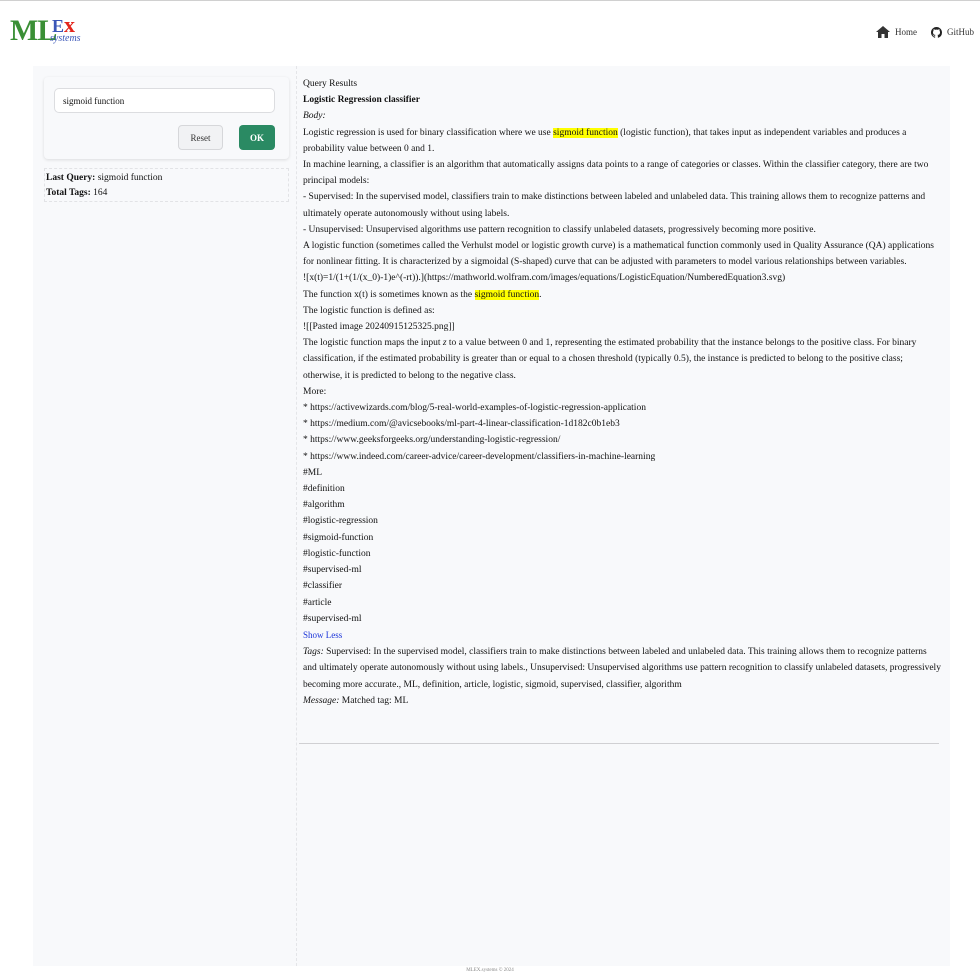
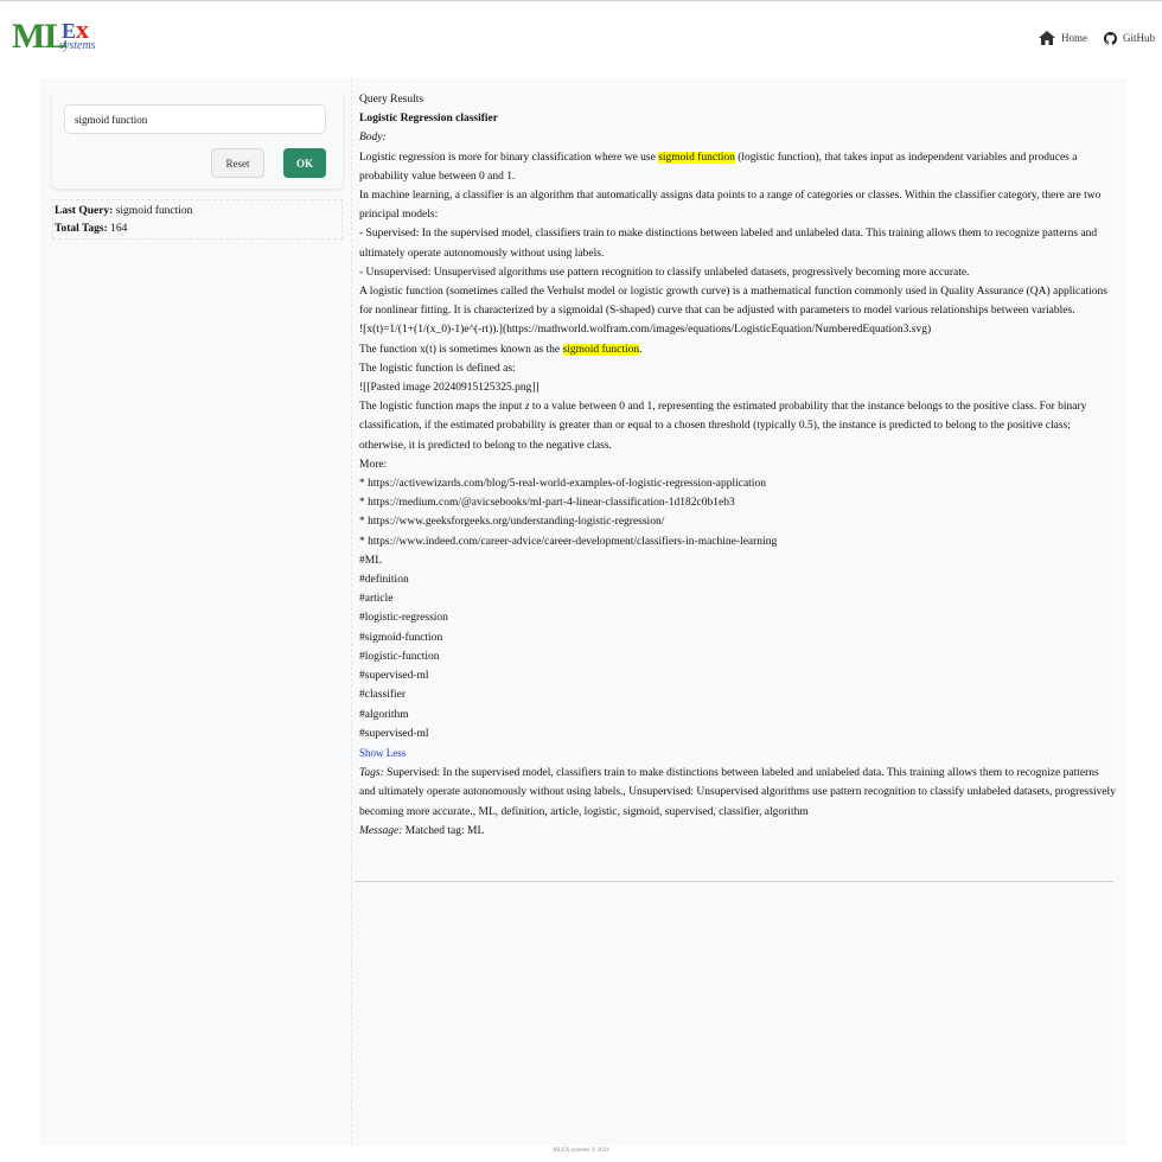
  ML
  E
  x
  systems
  Home
  GitHub
  sigmoid function
  Reset
  OK
  Last Query: sigmoid function
  Total Tags: 164
  Query Results
  Logistic Regression classifier
  Body:
- Logistic regression is used for binary classification where we use sigmoid function (logistic function), that takes input as independent variables and produces a probability value between 0 and 1.
+ Logistic regression is more for binary classification where we use sigmoid function (logistic function), that takes input as independent variables and produces a probability value between 0 and 1.
  In machine learning, a classifier is an algorithm that automatically assigns data points to a range of categories or classes. Within the classifier category, there are two principal models:
  - Supervised: In the supervised model, classifiers train to make distinctions between labeled and unlabeled data. This training allows them to recognize patterns and ultimately operate autonomously without using labels.
- - Unsupervised: Unsupervised algorithms use pattern recognition to classify unlabeled datasets, progressively becoming more positive.
+ - Unsupervised: Unsupervised algorithms use pattern recognition to classify unlabeled datasets, progressively becoming more accurate.
  A logistic function (sometimes called the Verhulst model or logistic growth curve) is a mathematical function commonly used in Quality Assurance (QA) applications for nonlinear fitting. It is characterized by a sigmoidal (S-shaped) curve that can be adjusted with parameters to model various relationships between variables.
  ![x(t)=1/(1+(1/(x_0)-1)e^(-rt)).](https://mathworld.wolfram.com/images/equations/LogisticEquation/NumberedEquation3.svg)
  The function x(t) is sometimes known as the sigmoid function.
  The logistic function is defined as:
  ![[Pasted image 20240915125325.png]]
  The logistic function maps the input z to a value between 0 and 1, representing the estimated probability that the instance belongs to the positive class. For binary classification, if the estimated probability is greater than or equal to a chosen threshold (typically 0.5), the instance is predicted to belong to the positive class; otherwise, it is predicted to belong to the negative class.
  More:
  * https://activewizards.com/blog/5-real-world-examples-of-logistic-regression-application
  * https://medium.com/@avicsebooks/ml-part-4-linear-classification-1d182c0b1eb3
  * https://www.geeksforgeeks.org/understanding-logistic-regression/
  * https://www.indeed.com/career-advice/career-development/classifiers-in-machine-learning
  #ML
  #definition
- #algorithm
+ #article
  #logistic-regression
  #sigmoid-function
  #logistic-function
  #supervised-ml
  #classifier
- #article
+ #algorithm
  #supervised-ml
  Show Less
  Tags: Supervised: In the supervised model, classifiers train to make distinctions between labeled and unlabeled data. This training allows them to recognize patterns and ultimately operate autonomously without using labels., Unsupervised: Unsupervised algorithms use pattern recognition to classify unlabeled datasets, progressively becoming more accurate., ML, definition, article, logistic, sigmoid, supervised, classifier, algorithm
  Message: Matched tag: ML
